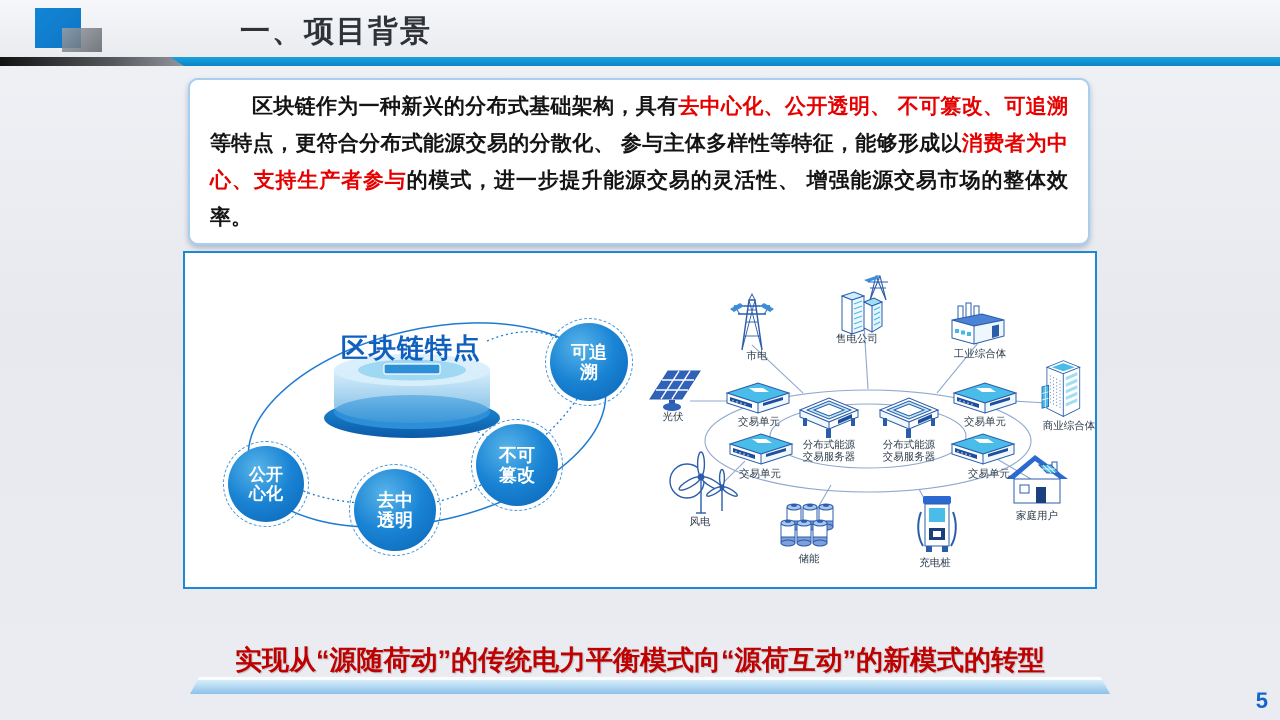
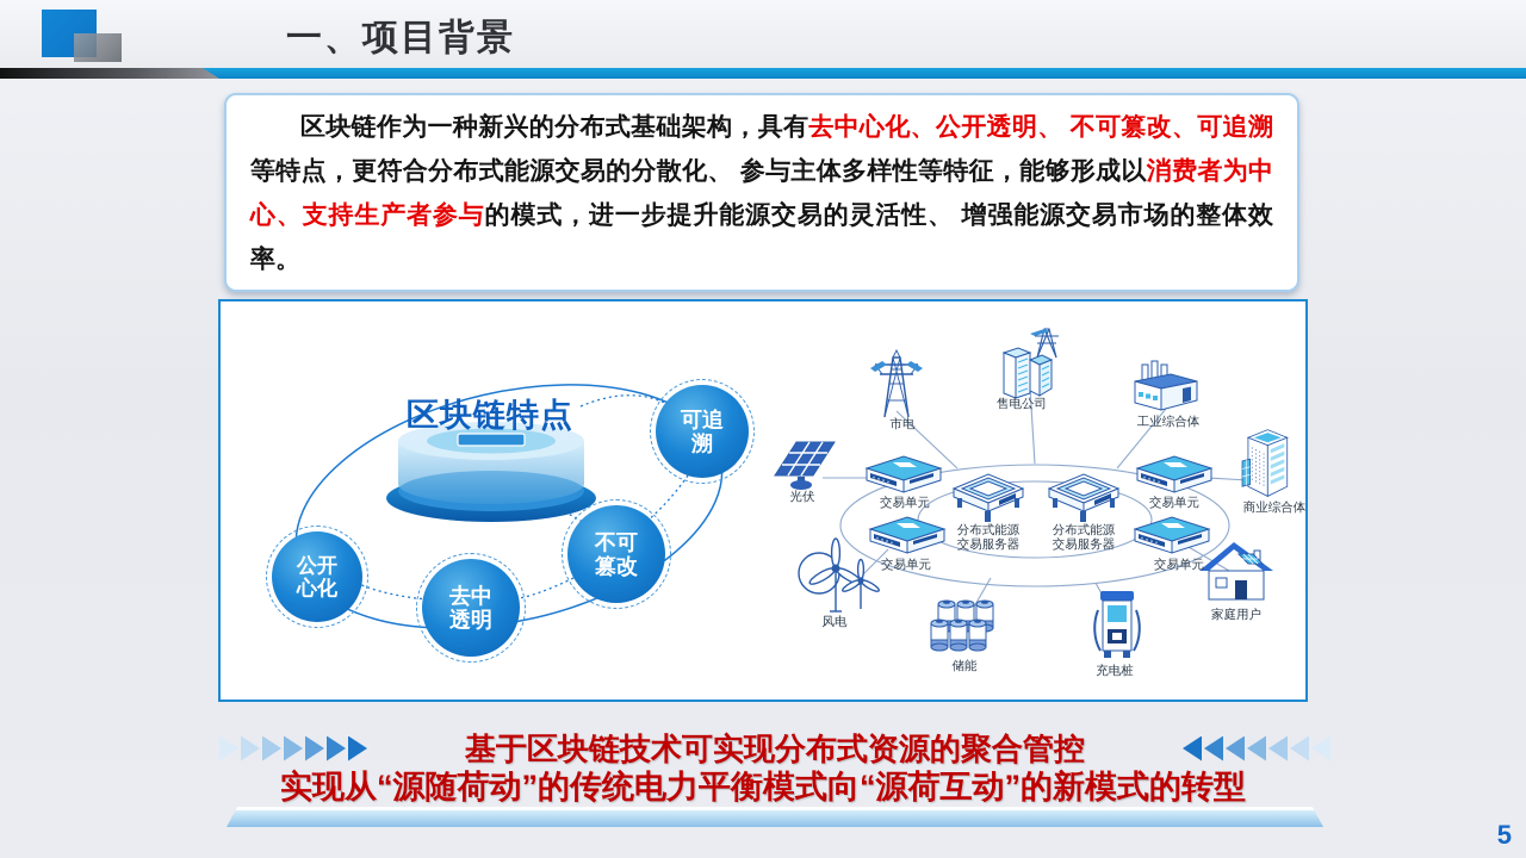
  一、项目背景
  区块链作为一种新兴的分布式基础架构，具有去中心化、公开透明、 不可篡改、可追溯等特点，更符合分布式能源交易的分散化、 参与主体多样性等特征，能够形成以消费者为中心、支持生产者参与的模式，进一步提升能源交易的灵活性、 增强能源交易市场的整体效率。
  区块链特点
  公开
  心化
  去中
  透明
  不可
  篡改
  可追
  溯
  市电
  售电公司
  工业综合体
  光伏
  交易单元
  交易单元
  分布式能源
  交易服务器
  分布式能源
  交易服务器
  商业综合体
  交易单元
  交易单元
  风电
  储能
  充电桩
  家庭用户
+ 基于区块链技术可实现分布式资源的聚合管控
  实现从“源随荷动”的传统电力平衡模式向“源荷互动”的新模式的转型
  5
